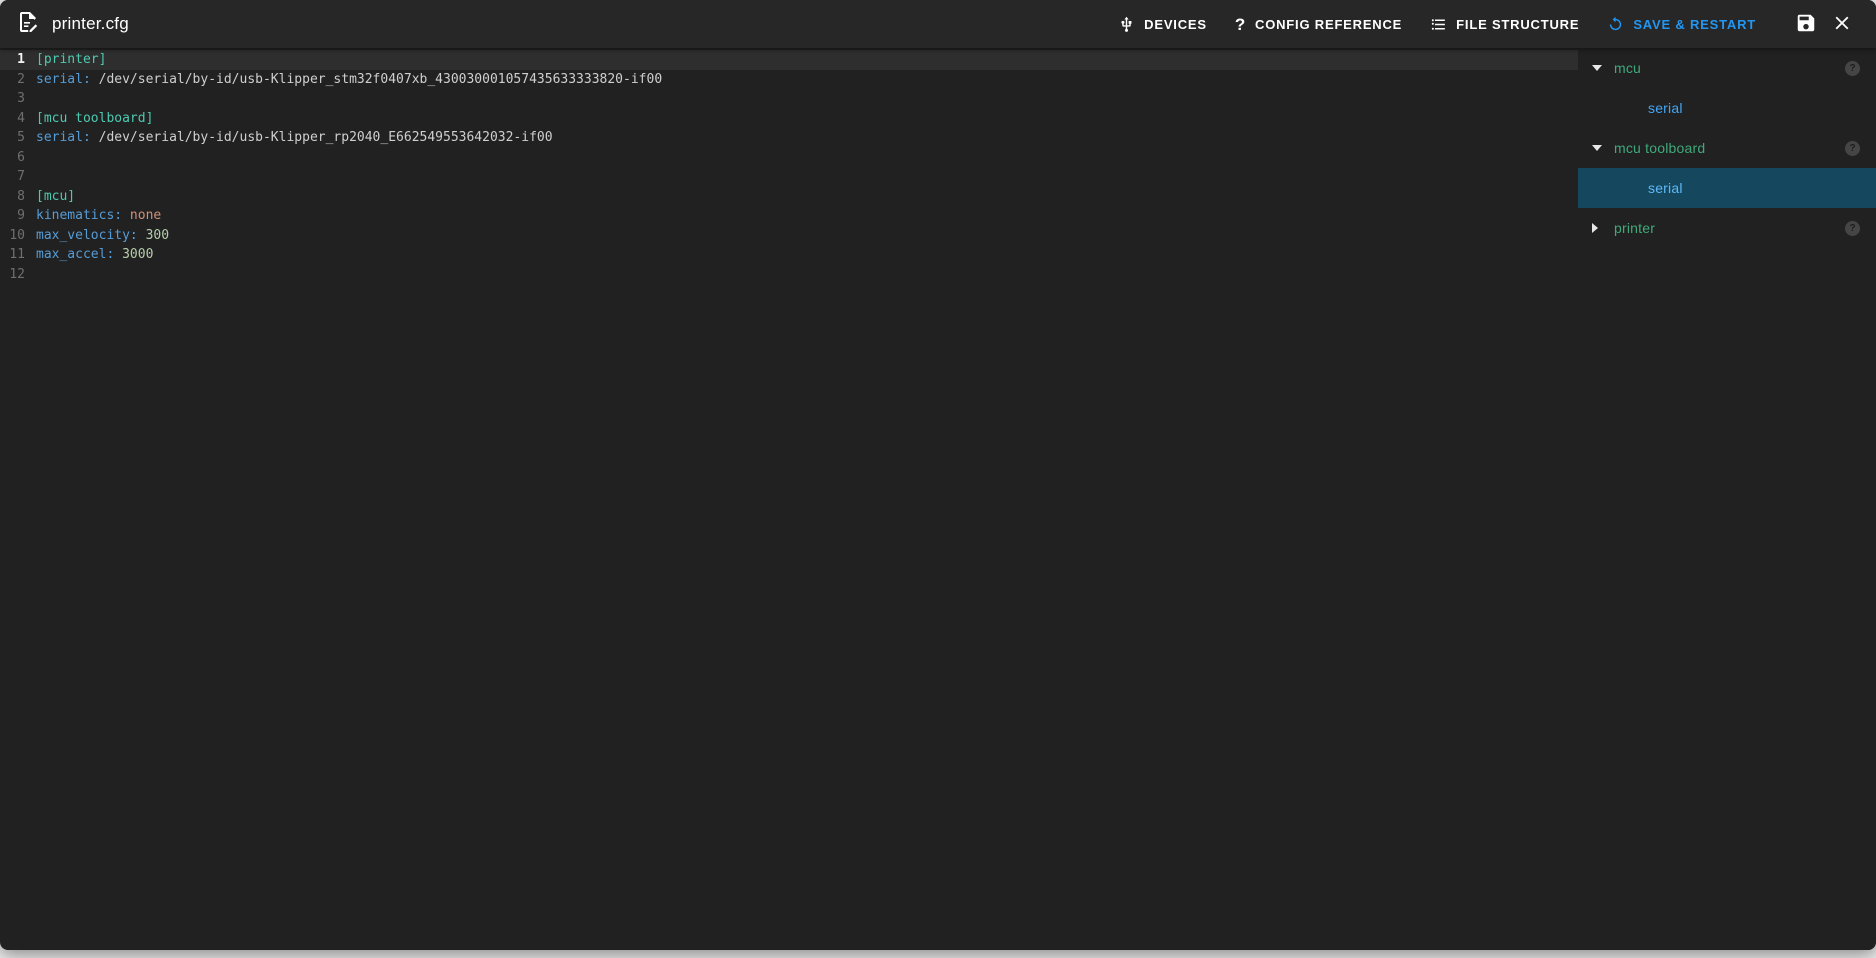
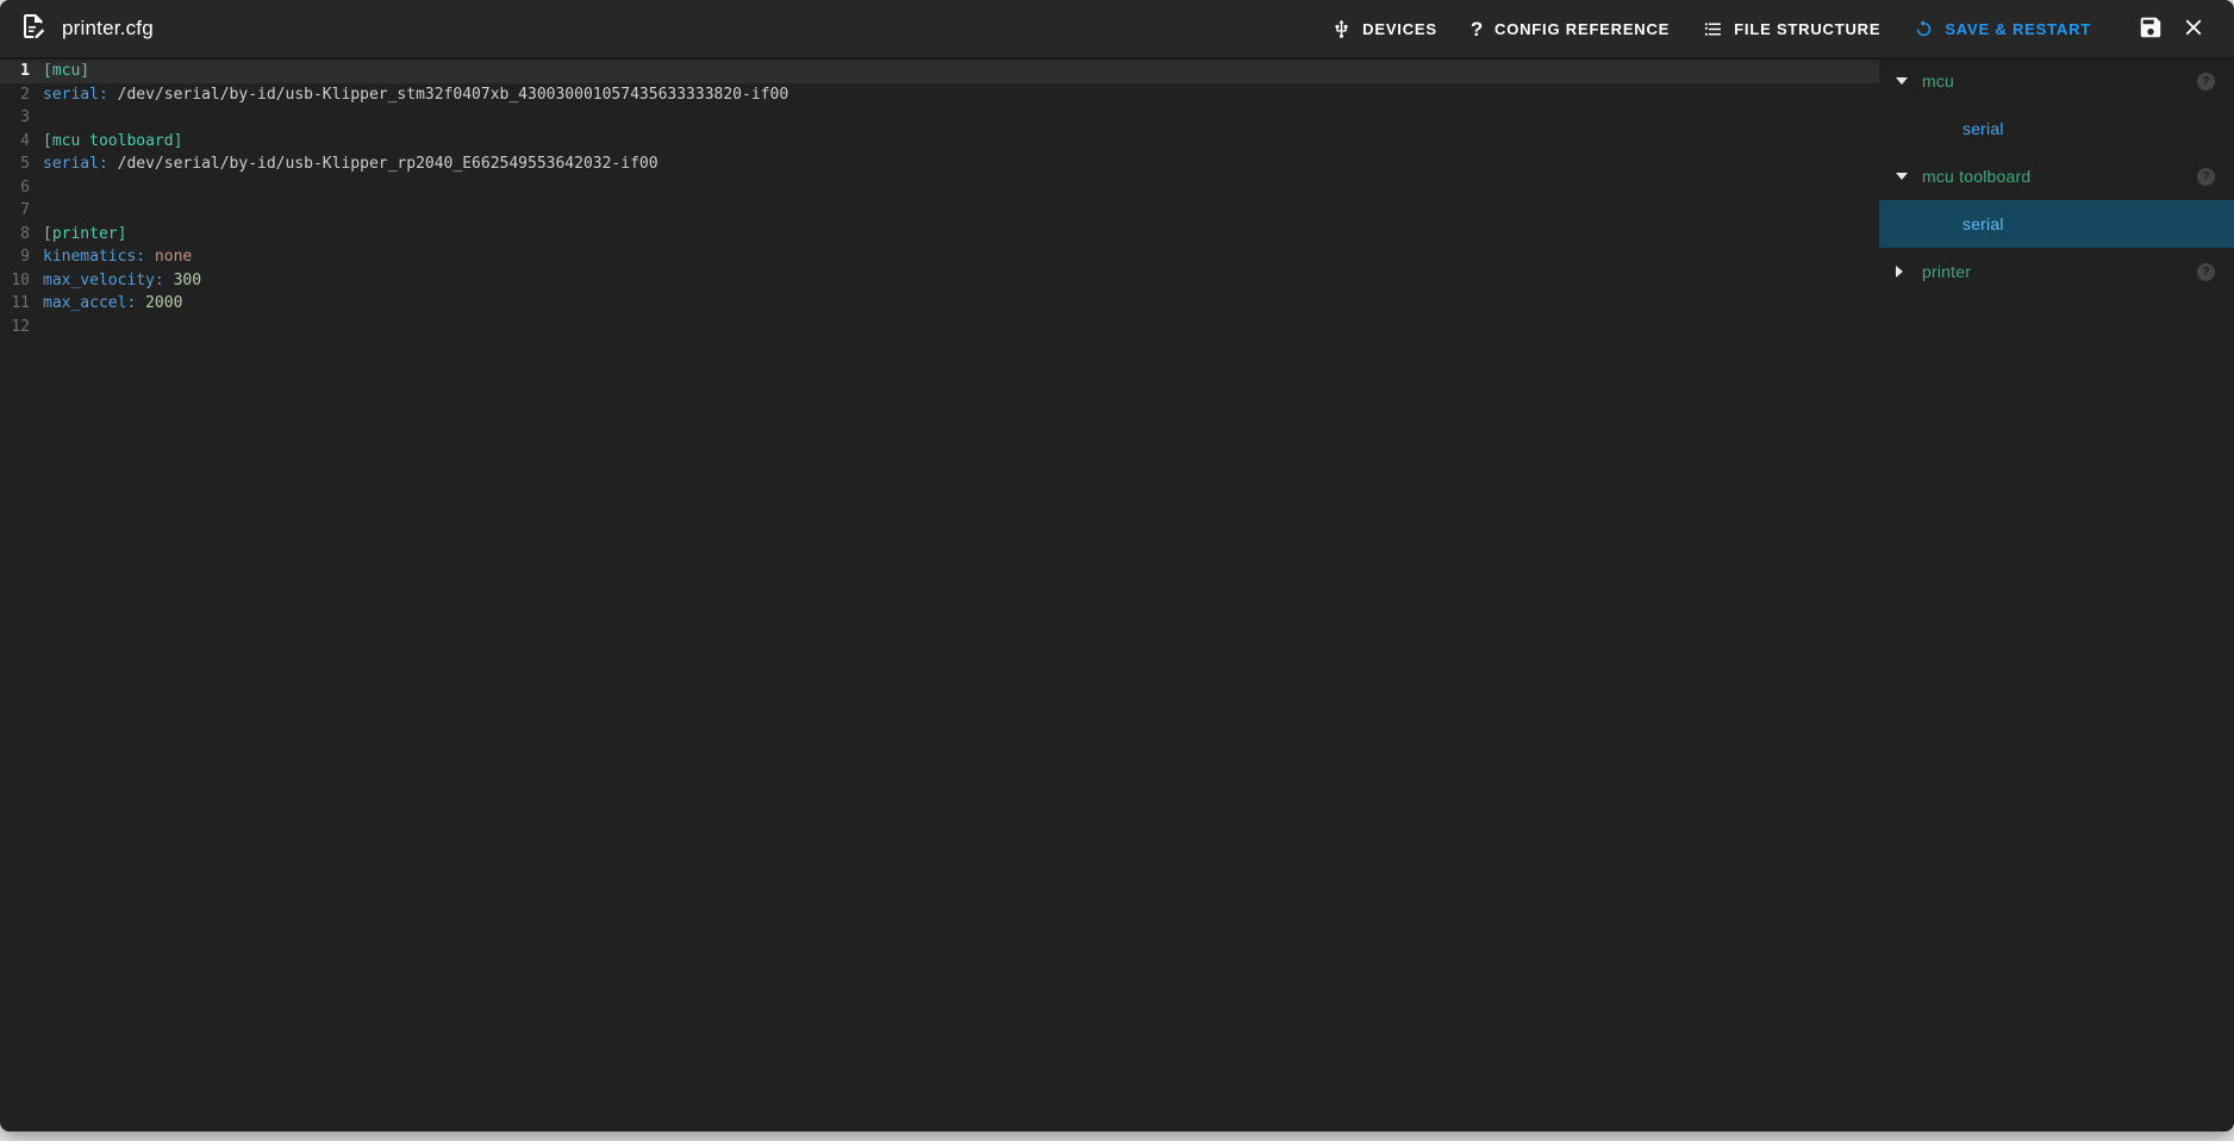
  printer.cfg
  DEVICES
  ?
  CONFIG REFERENCE
  FILE STRUCTURE
  SAVE & RESTART
  1
- [printer]
+ [mcu]
  2
  serial: /dev/serial/by-id/usb-Klipper_stm32f0407xb_430030001057435633333820-if00
  3
  4
  [mcu toolboard]
  5
  serial: /dev/serial/by-id/usb-Klipper_rp2040_E662549553642032-if00
  6
  7
  8
- [mcu]
+ [printer]
  9
  kinematics: none
  10
  max_velocity: 300
  11
- max_accel: 3000
+ max_accel: 2000
  12
  mcu
  ?
  serial
  mcu toolboard
  ?
  serial
  printer
  ?
